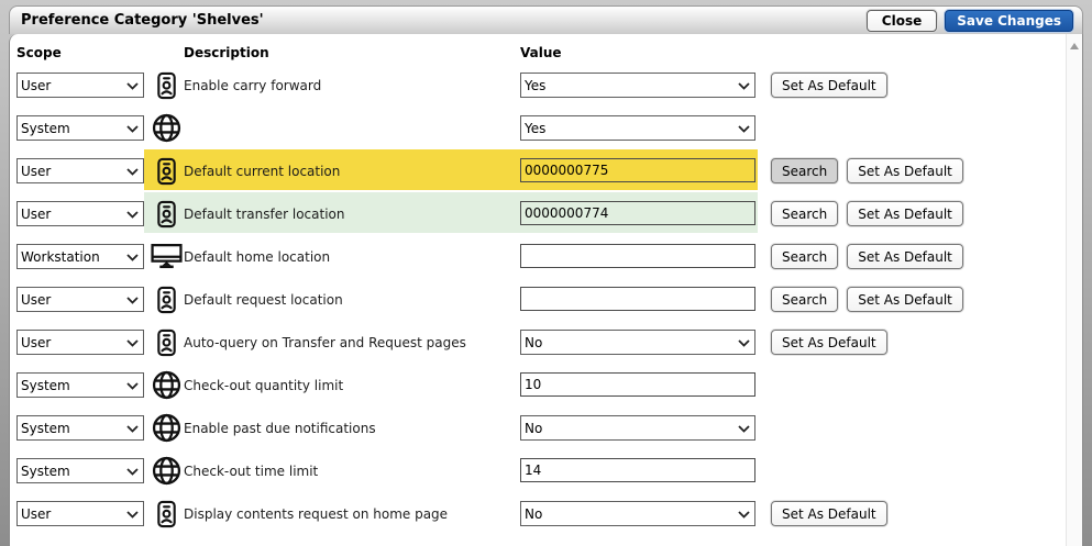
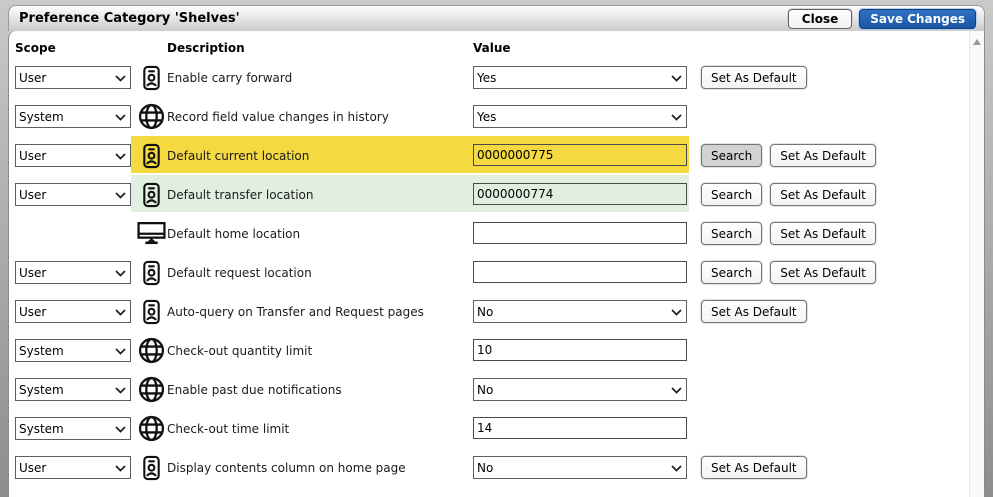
  Preference Category 'Shelves'
  Close
  Save Changes
  Scope
  Description
  Value
  User
  Enable carry forward
  Yes
  Set As Default
  System
+ Record field value changes in history
  Yes
  User
  Default current location
  0000000775
  Search
  Set As Default
  User
  Default transfer location
  0000000774
  Search
  Set As Default
- Workstation
  Default home location
  Search
  Set As Default
  User
  Default request location
  Search
  Set As Default
  User
  Auto-query on Transfer and Request pages
  No
  Set As Default
  System
  Check-out quantity limit
  10
  System
  Enable past due notifications
  No
  System
  Check-out time limit
  14
  User
- Display contents request on home page
+ Display contents column on home page
  No
  Set As Default
